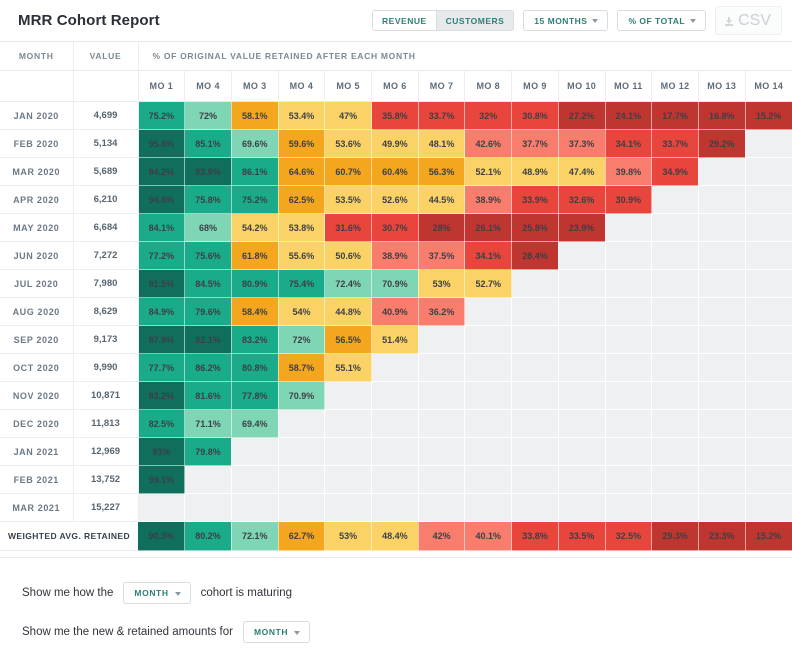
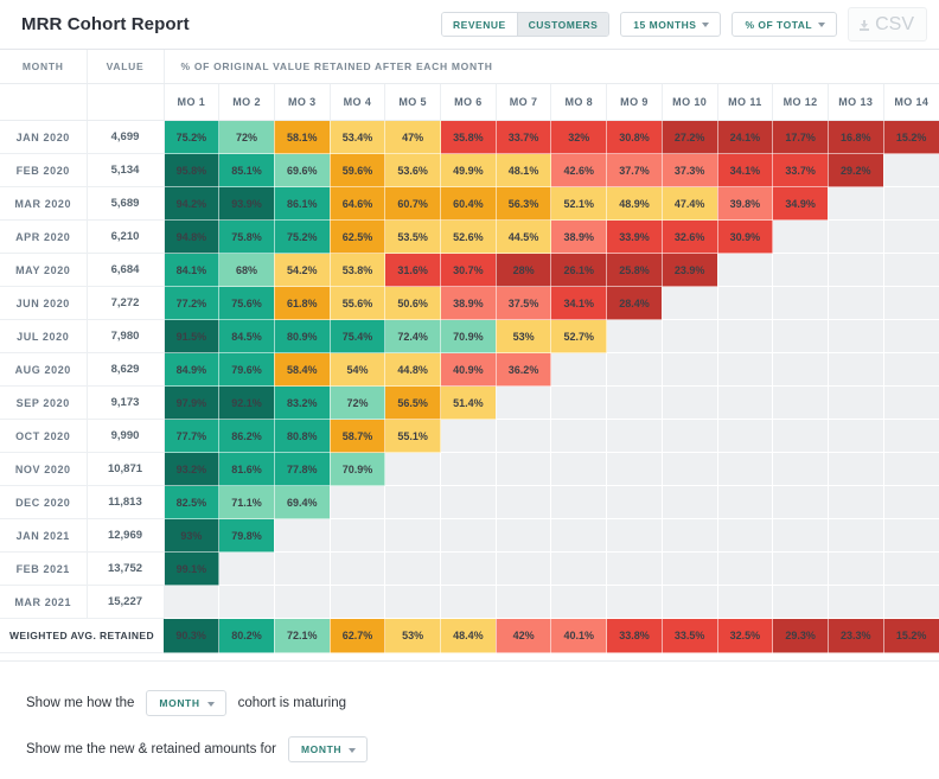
  MRR Cohort Report
  REVENUE
  CUSTOMERS
  15 MONTHS
  % OF TOTAL
  CSV
  MONTH	VALUE	% OF ORIGINAL VALUE RETAINED AFTER EACH MONTH
- 		MO 1	MO 4	MO 3	MO 4	MO 5	MO 6	MO 7	MO 8	MO 9	MO 10	MO 11	MO 12	MO 13	MO 14
+ 		MO 1	MO 2	MO 3	MO 4	MO 5	MO 6	MO 7	MO 8	MO 9	MO 10	MO 11	MO 12	MO 13	MO 14
  JAN 2020	4,699	75.2%	72%	58.1%	53.4%	47%	35.8%	33.7%	32%	30.8%	27.2%	24.1%	17.7%	16.8%	15.2%
  FEB 2020	5,134	95.8%	85.1%	69.6%	59.6%	53.6%	49.9%	48.1%	42.6%	37.7%	37.3%	34.1%	33.7%	29.2%
  MAR 2020	5,689	94.2%	93.9%	86.1%	64.6%	60.7%	60.4%	56.3%	52.1%	48.9%	47.4%	39.8%	34.9%
  APR 2020	6,210	94.8%	75.8%	75.2%	62.5%	53.5%	52.6%	44.5%	38.9%	33.9%	32.6%	30.9%
  MAY 2020	6,684	84.1%	68%	54.2%	53.8%	31.6%	30.7%	28%	26.1%	25.8%	23.9%
  JUN 2020	7,272	77.2%	75.6%	61.8%	55.6%	50.6%	38.9%	37.5%	34.1%	28.4%
  JUL 2020	7,980	91.5%	84.5%	80.9%	75.4%	72.4%	70.9%	53%	52.7%
  AUG 2020	8,629	84.9%	79.6%	58.4%	54%	44.8%	40.9%	36.2%
  SEP 2020	9,173	97.9%	92.1%	83.2%	72%	56.5%	51.4%
  OCT 2020	9,990	77.7%	86.2%	80.8%	58.7%	55.1%
  NOV 2020	10,871	93.2%	81.6%	77.8%	70.9%
  DEC 2020	11,813	82.5%	71.1%	69.4%
  JAN 2021	12,969	93%	79.8%
  FEB 2021	13,752	99.1%
  MAR 2021	15,227
  WEIGHTED AVG. RETAINED	90.3%	80.2%	72.1%	62.7%	53%	48.4%	42%	40.1%	33.8%	33.5%	32.5%	29.3%	23.3%	15.2%
  Show me how the
  MONTH
  cohort is maturing
  Show me the new & retained amounts for
  MONTH
